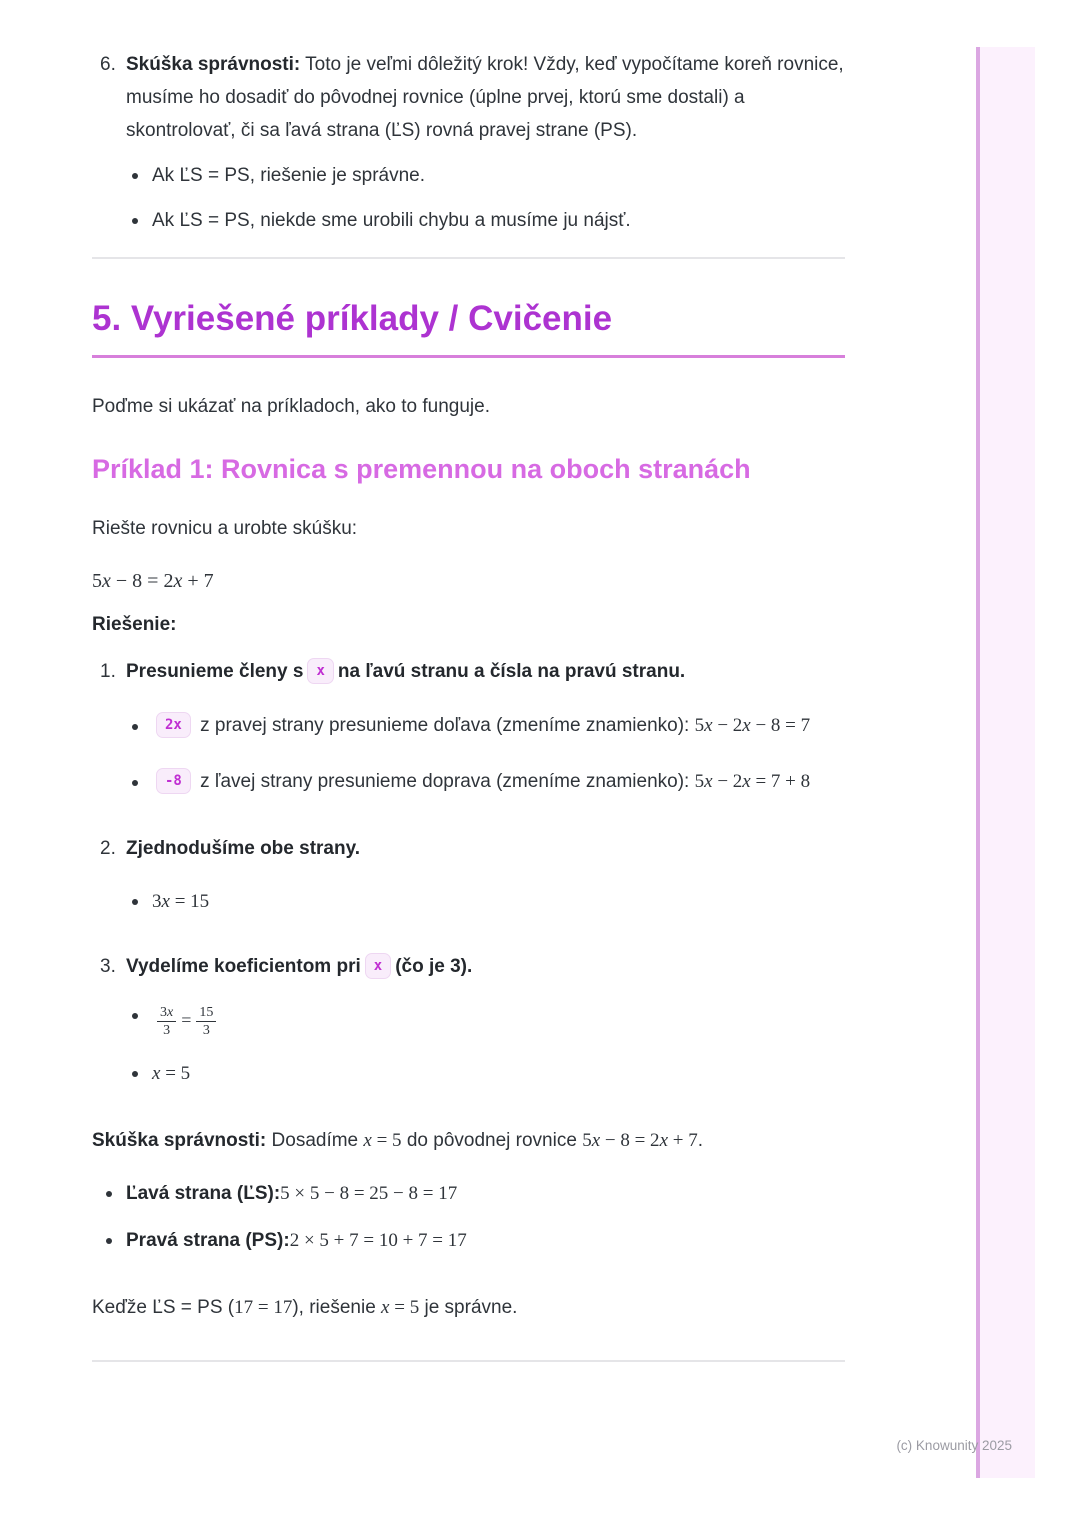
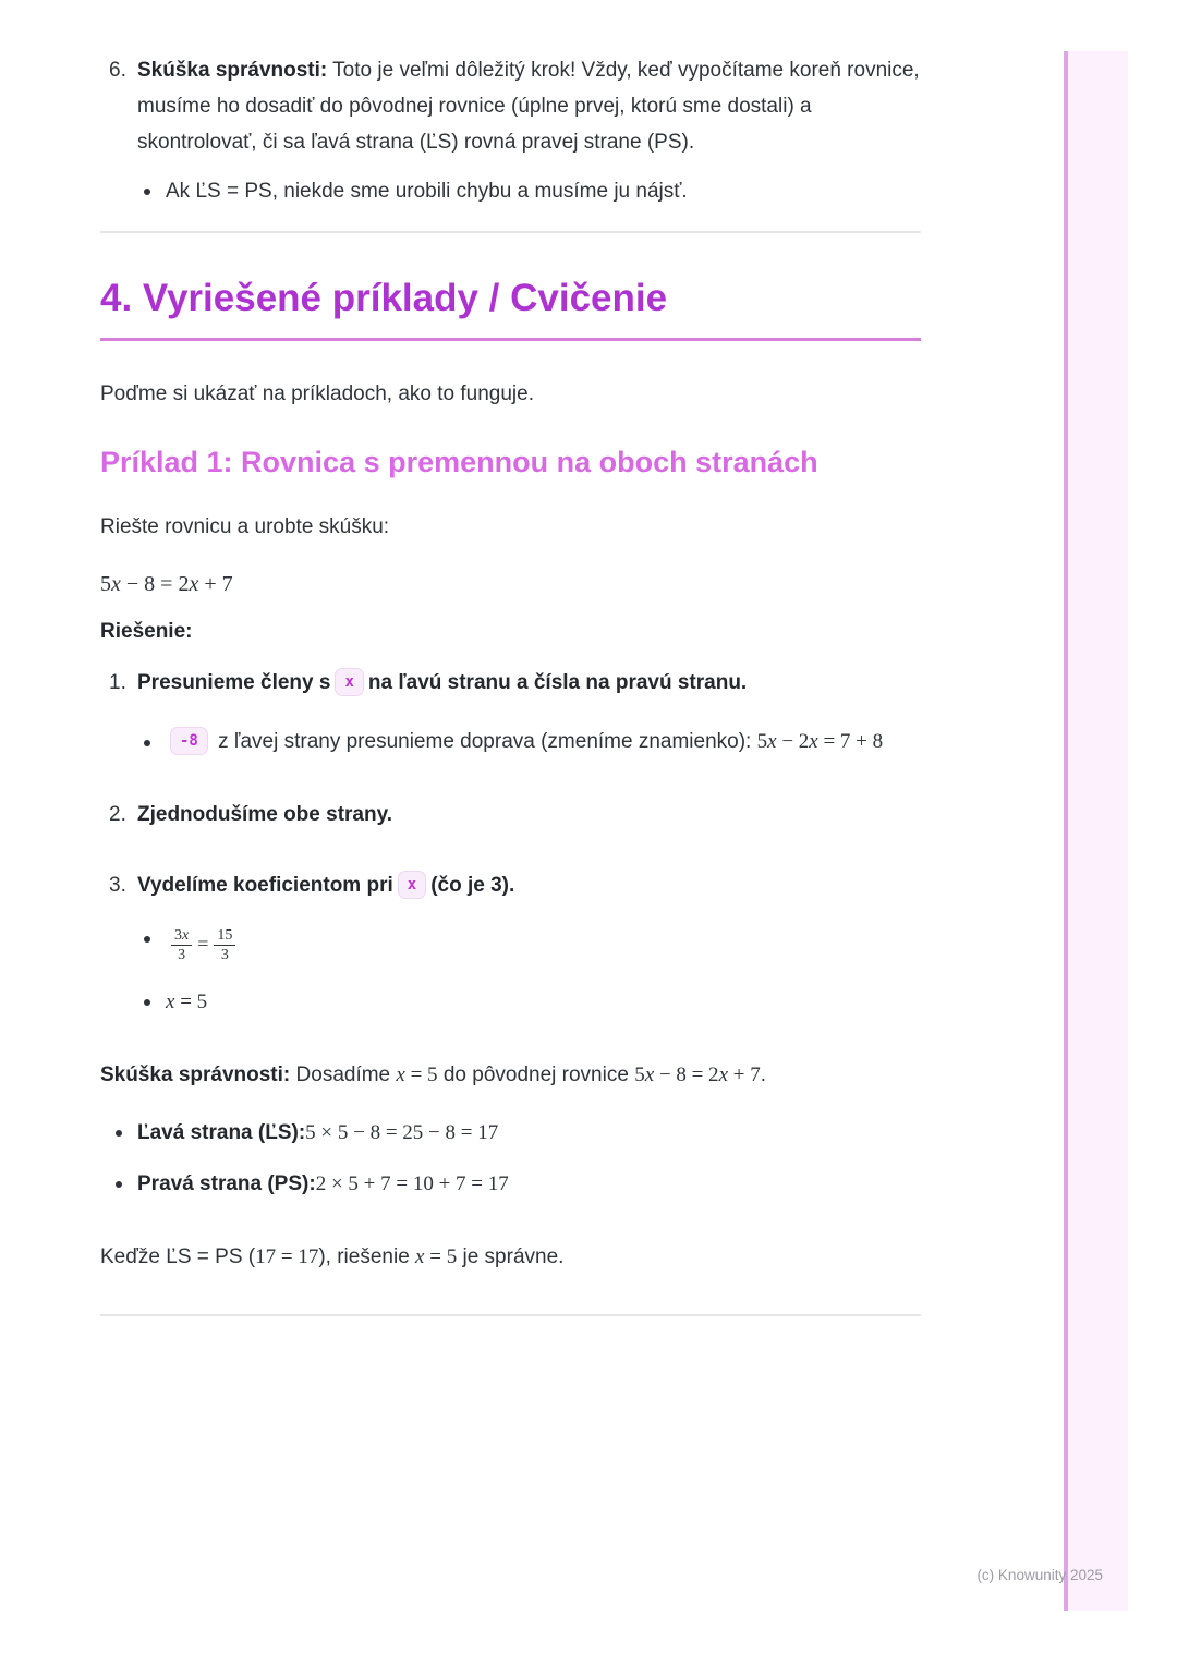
  6.
  Skúška správnosti: Toto je veľmi dôležitý krok! Vždy, keď vypočítame koreň rovnice, musíme ho dosadiť do pôvodnej rovnice (úplne prvej, ktorú sme dostali) a skontrolovať, či sa ľavá strana (ĽS) rovná pravej strane (PS).
- Ak ĽS = PS, riešenie je správne.
  Ak ĽS = PS, niekde sme urobili chybu a musíme ju nájsť.
- 5. Vyriešené príklady / Cvičenie
+ 4. Vyriešené príklady / Cvičenie
  Poďme si ukázať na príkladoch, ako to funguje.
  Príklad 1: Rovnica s premennou na oboch stranách
  Riešte rovnicu a urobte skúšku:
  5x − 8 = 2x + 7
  Riešenie:
  1.
  Presunieme členy s x na ľavú stranu a čísla na pravú stranu.
- 2x z pravej strany presunieme doľava (zmeníme znamienko): 5x − 2x − 8 = 7
  -8 z ľavej strany presunieme doprava (zmeníme znamienko): 5x − 2x = 7 + 8
  2.
  Zjednodušíme obe strany.
- 3x = 15
  3.
  Vydelíme koeficientom pri x (čo je 3).
  3x
  3
  =
  15
  3
  x = 5
  Skúška správnosti: Dosadíme x = 5 do pôvodnej rovnice 5x − 8 = 2x + 7.
  Ľavá strana (ĽS):5 × 5 − 8 = 25 − 8 = 17
  Pravá strana (PS):2 × 5 + 7 = 10 + 7 = 17
  Keďže ĽS = PS (17 = 17), riešenie x = 5 je správne.
  (c) Knowunity 2025
